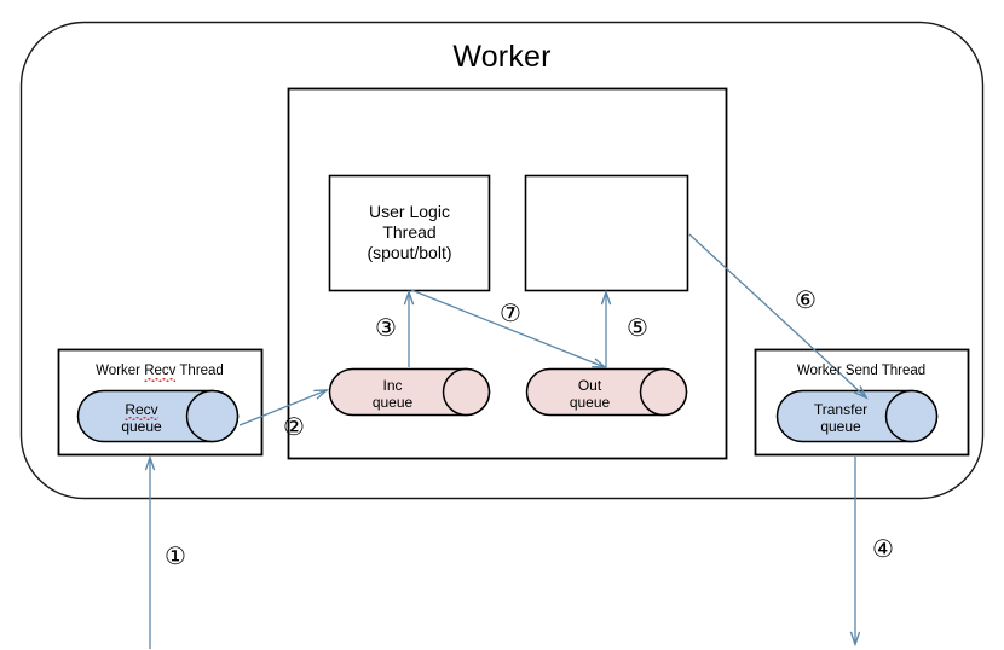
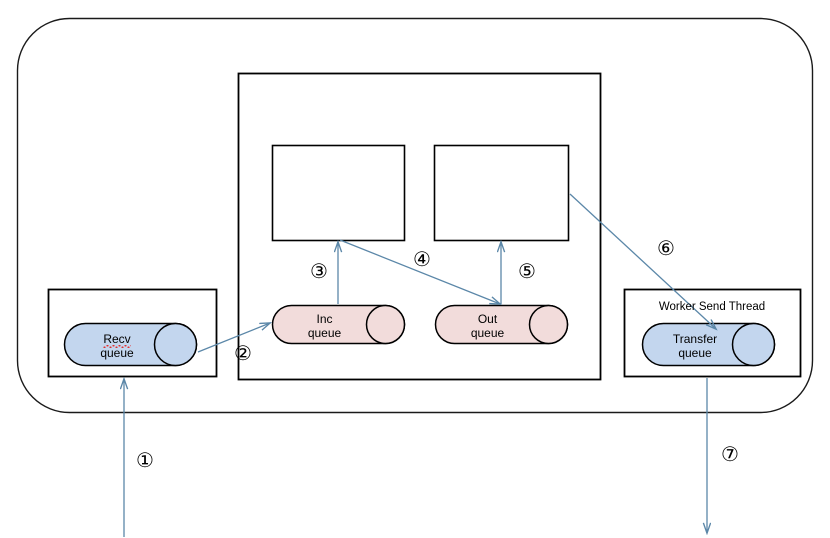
- Worker
- User Logic
- Thread
- (spout/bolt)
- Worker Recv Thread
  Worker Send Thread
  Recv
  queue
  Inc
  queue
  Out
  queue
  Transfer
  queue
  ①
  ②
  ③
- ⑦
+ ④
  ⑤
  ⑥
- ④
+ ⑦
